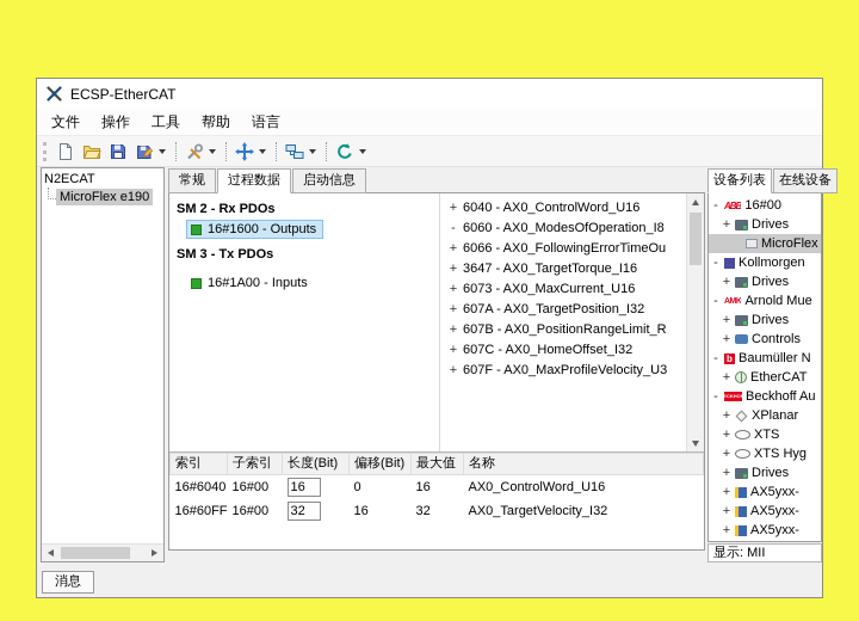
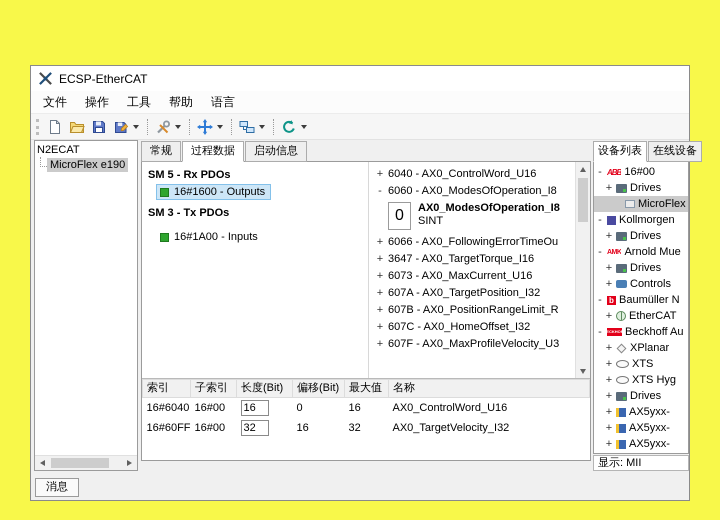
  ECSP-EtherCAT
  文件
  操作
  工具
  帮助
  语言
  N2ECAT
  MicroFlex e190
  常规
  过程数据
  启动信息
- SM 2 - Rx PDOs
+ SM 5 - Rx PDOs
  16#1600 - Outputs
  SM 3 - Tx PDOs
  16#1A00 - Inputs
  +
  6040 - AX0_ControlWord_U16
  -
  6060 - AX0_ModesOfOperation_I8
+ 0
+ AX0_ModesOfOperation_I8
+ SINT
  +
  6066 - AX0_FollowingErrorTimeOu
  +
  3647 - AX0_TargetTorque_I16
  +
  6073 - AX0_MaxCurrent_U16
  +
  607A - AX0_TargetPosition_I32
  +
  607B - AX0_PositionRangeLimit_R
  +
  607C - AX0_HomeOffset_I32
  +
  607F - AX0_MaxProfileVelocity_U3
  索引	子索引	长度(Bit)	偏移(Bit)	最大值	名称
  16#6040	16#00	16	0	16	AX0_ControlWord_U16
  16#60FF	16#00	32	16	32	AX0_TargetVelocity_I32
  设备列表
  在线设备
  -
  ABB
  16#00
  +
  Drives
  MicroFlex
  -
  Kollmorgen
  +
  Drives
  -
  Arnold Mue
  +
  Drives
  +
  Controls
  -
  b
  Baumüller N
  +
  EtherCAT
  -
  Beckhoff Au
  +
  XPlanar
  +
  XTS
  +
  XTS Hyg
  +
  Drives
  +
  AX5yxx-
  +
  AX5yxx-
  +
  AX5yxx-
  显示: MII
  消息
